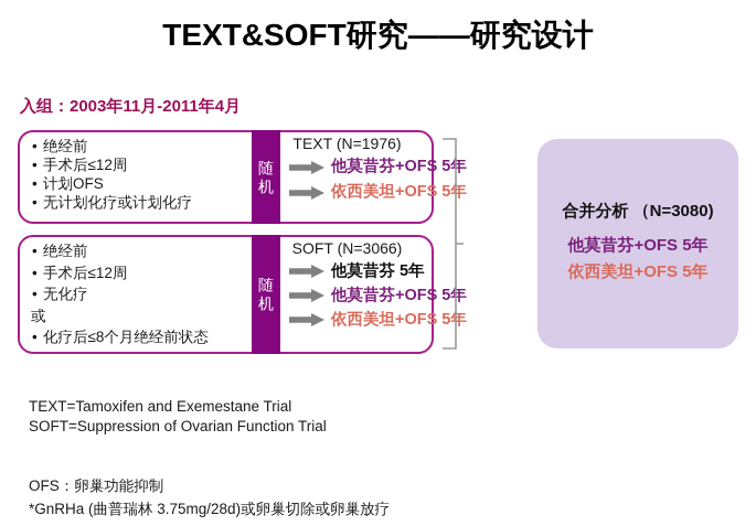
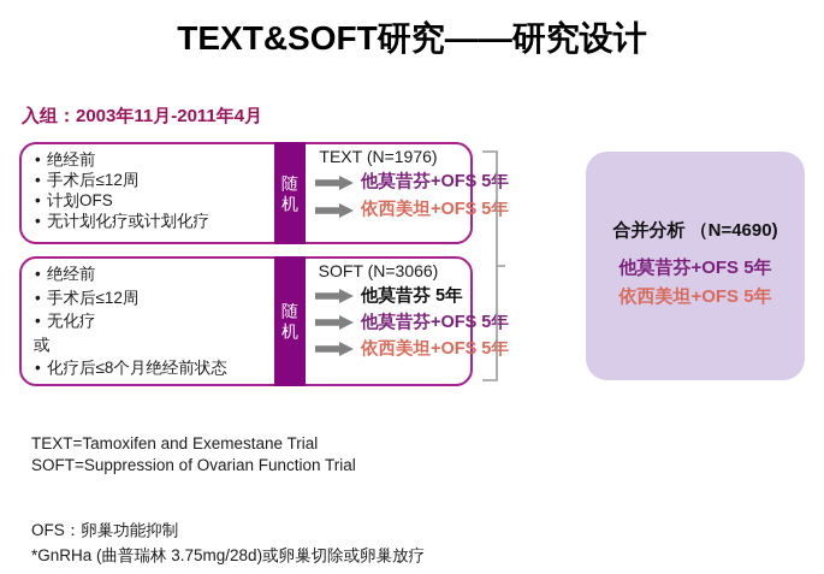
  TEXT&SOFT研究——研究设计
  入组：2003年11月-2011年4月
  绝经前
  手术后≤12周
  计划OFS
  无计划化疗或计划化疗
  随
  机
  TEXT (N=1976)
  他莫昔芬+OFS 5年
  依西美坦+OFS 5年
  绝经前
  手术后≤12周
  无化疗
  或
  化疗后≤8个月绝经前状态
  随
  机
  SOFT (N=3066)
  他莫昔芬 5年
  他莫昔芬+OFS 5年
  依西美坦+OFS 5年
- 合并分析 （N=3080)
+ 合并分析 （N=4690)
  他莫昔芬+OFS 5年
  依西美坦+OFS 5年
  TEXT=Tamoxifen and Exemestane Trial
  SOFT=Suppression of Ovarian Function Trial
  OFS：卵巢功能抑制
  *GnRHa (曲普瑞林 3.75mg/28d)或卵巢切除或卵巢放疗
